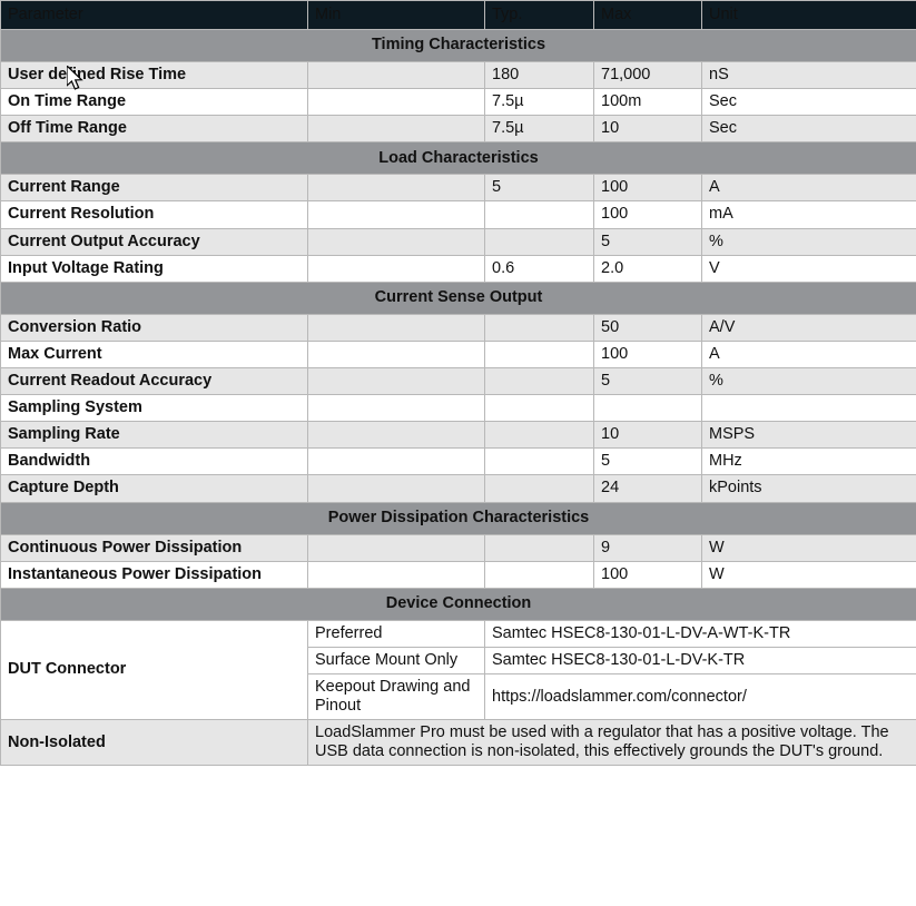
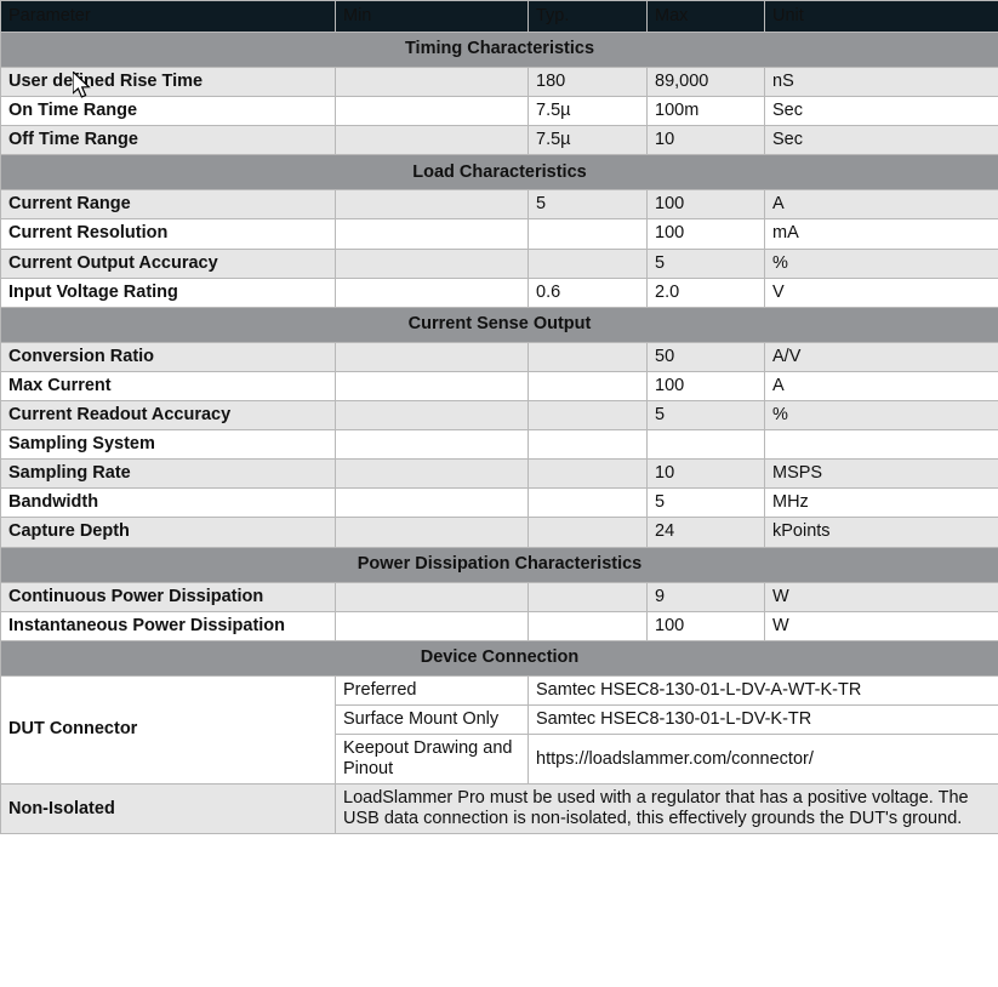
  Timing Characteristics
- User dened Rise Time		180	71,000	nS
+ User dened Rise Time		180	89,000	nS
  On Time Range		7.5µ	100m	Sec
  Off Time Range		7.5µ	10	Sec
  Load Characteristics
  Current Range		5	100	A
  Current Resolution			100	mA
  Current Output Accuracy			5	%
  Input Voltage Rating		0.6	2.0	V
  Current Sense Output
  Conversion Ratio			50	A/V
  Max Current			100	A
  Current Readout Accuracy			5	%
  Sampling System
  Sampling Rate			10	MSPS
  Bandwidth			5	MHz
  Capture Depth			24	kPoints
  Power Dissipation Characteristics
  Continuous Power Dissipation			9	W
  Instantaneous Power Dissipation			100	W
  Device Connection
  DUT Connector	Preferred	Samtec HSEC8-130-01-L-DV-A-WT-K-TR
  Surface Mount Only	Samtec HSEC8-130-01-L-DV-K-TR
  Keepout Drawing and Pinout	https://loadslammer.com/connector/
  Non-Isolated	LoadSlammer Pro must be used with a regulator that has a positive voltage. The USB data connection is non-isolated, this effectively grounds the DUT's ground.
